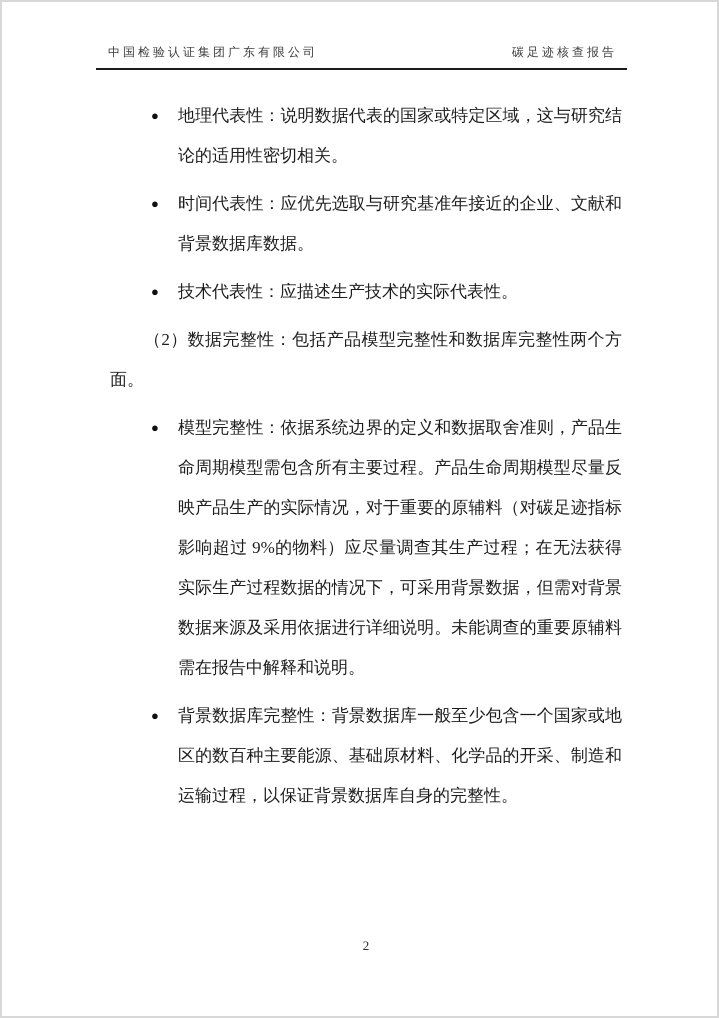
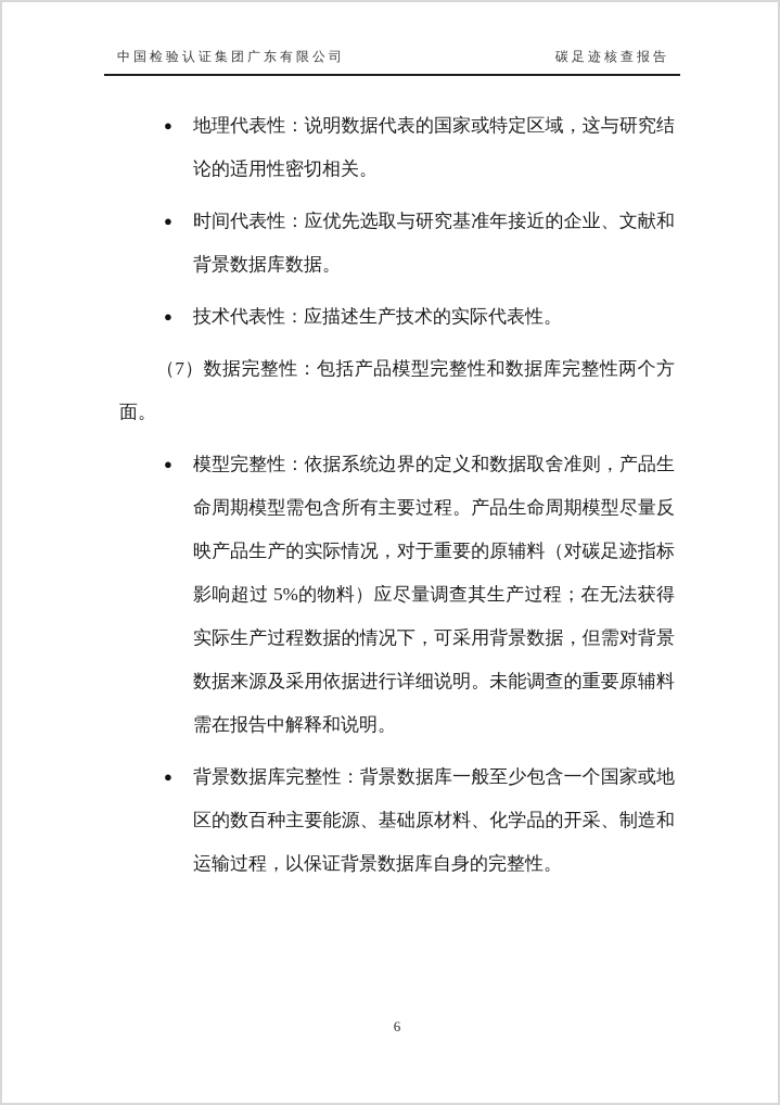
  中国检验认证集团广东有限公司
  碳足迹核查报告
  ●
  地理代表性：说明数据代表的国家或特定区域，这与研究结论的适用性密切相关。
  ●
  时间代表性：应优先选取与研究基准年接近的企业、文献和背景数据库数据。
  ●
  技术代表性：应描述生产技术的实际代表性。
- （2）数据完整性：包括产品模型完整性和数据库完整性两个方面。
+ （7）数据完整性：包括产品模型完整性和数据库完整性两个方面。
  ●
- 模型完整性：依据系统边界的定义和数据取舍准则，产品生命周期模型需包含所有主要过程。产品生命周期模型尽量反映产品生产的实际情况，对于重要的原辅料（对碳足迹指标影响超过 9%的物料）应尽量调查其生产过程；在无法获得实际生产过程数据的情况下，可采用背景数据，但需对背景数据来源及采用依据进行详细说明。未能调查的重要原辅料需在报告中解释和说明。
+ 模型完整性：依据系统边界的定义和数据取舍准则，产品生命周期模型需包含所有主要过程。产品生命周期模型尽量反映产品生产的实际情况，对于重要的原辅料（对碳足迹指标影响超过 5%的物料）应尽量调查其生产过程；在无法获得实际生产过程数据的情况下，可采用背景数据，但需对背景数据来源及采用依据进行详细说明。未能调查的重要原辅料需在报告中解释和说明。
  ●
  背景数据库完整性：背景数据库一般至少包含一个国家或地区的数百种主要能源、基础原材料、化学品的开采、制造和运输过程，以保证背景数据库自身的完整性。
- 2
+ 6
